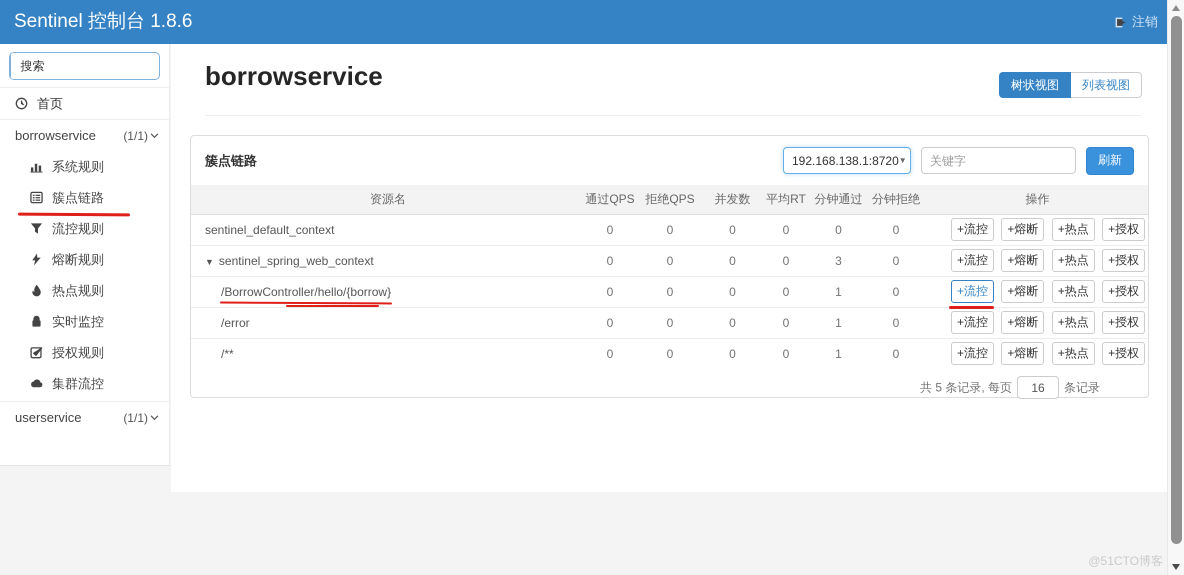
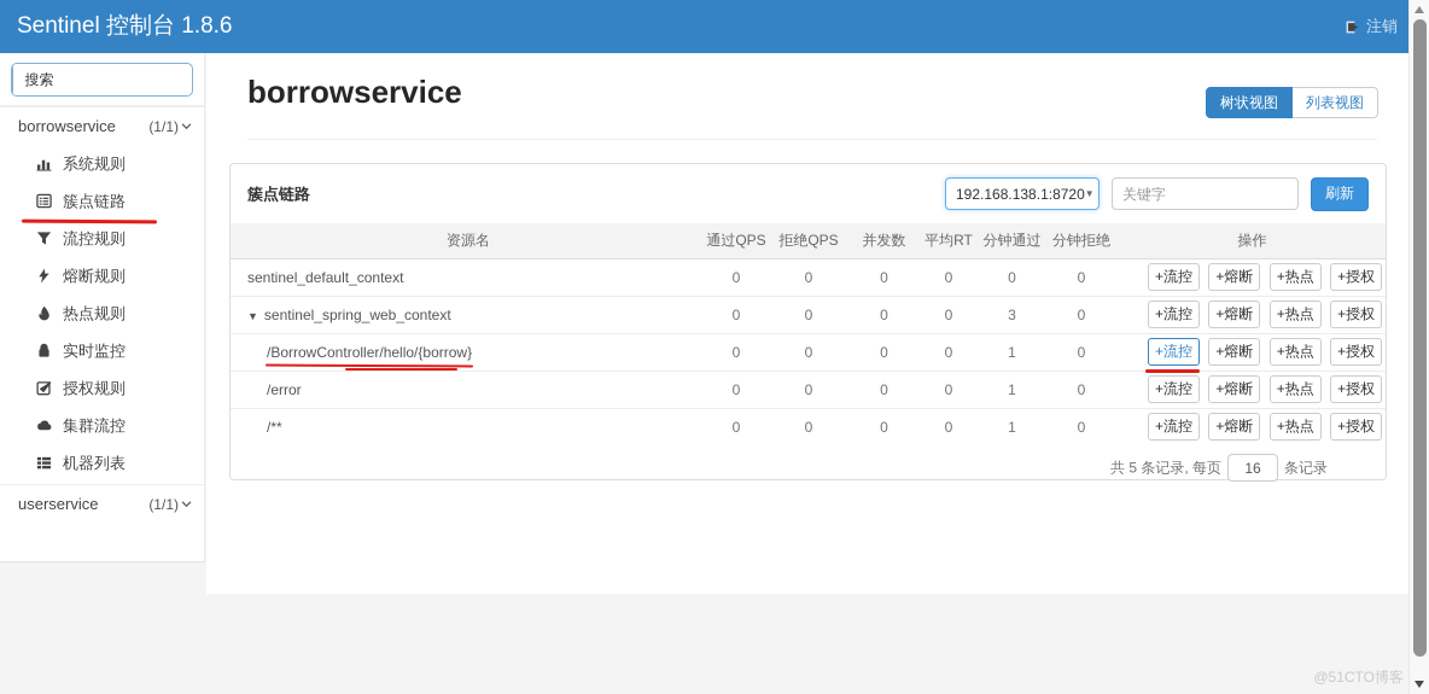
  Sentinel 控制台 1.8.6
  注销
  搜索
- 首页
  borrowservice
  (1/1)
  系统规则
  簇点链路
  流控规则
  熔断规则
  热点规则
  实时监控
  授权规则
  集群流控
+ 机器列表
  userservice
  (1/1)
  borrowservice
  树状视图
  列表视图
  簇点链路
  192.168.138.1:8720
  ▼
  关键字
  刷新
  资源名	通过QPS	拒绝QPS	并发数	平均RT	分钟通过	分钟拒绝	操作
  sentinel_default_context	0	0	0	0	0	0	+流控 +熔断 +热点 +授权
  ▼ sentinel_spring_web_context	0	0	0	0	3	0	+流控 +熔断 +热点 +授权
  /BorrowController/hello/{borrow}	0	0	0	0	1	0	+流控 +熔断 +热点 +授权
  /error	0	0	0	0	1	0	+流控 +熔断 +热点 +授权
  /**	0	0	0	0	1	0	+流控 +熔断 +热点 +授权
  共 5 条记录, 每页 16 条记录
  @51CTO博客
